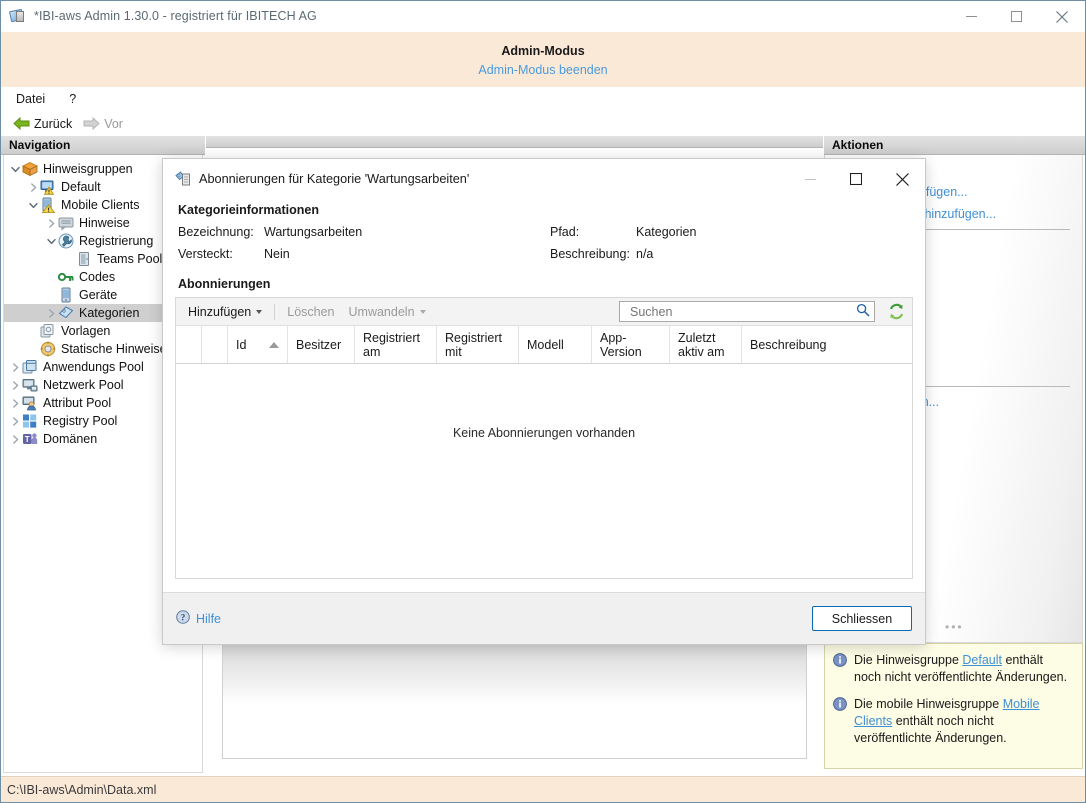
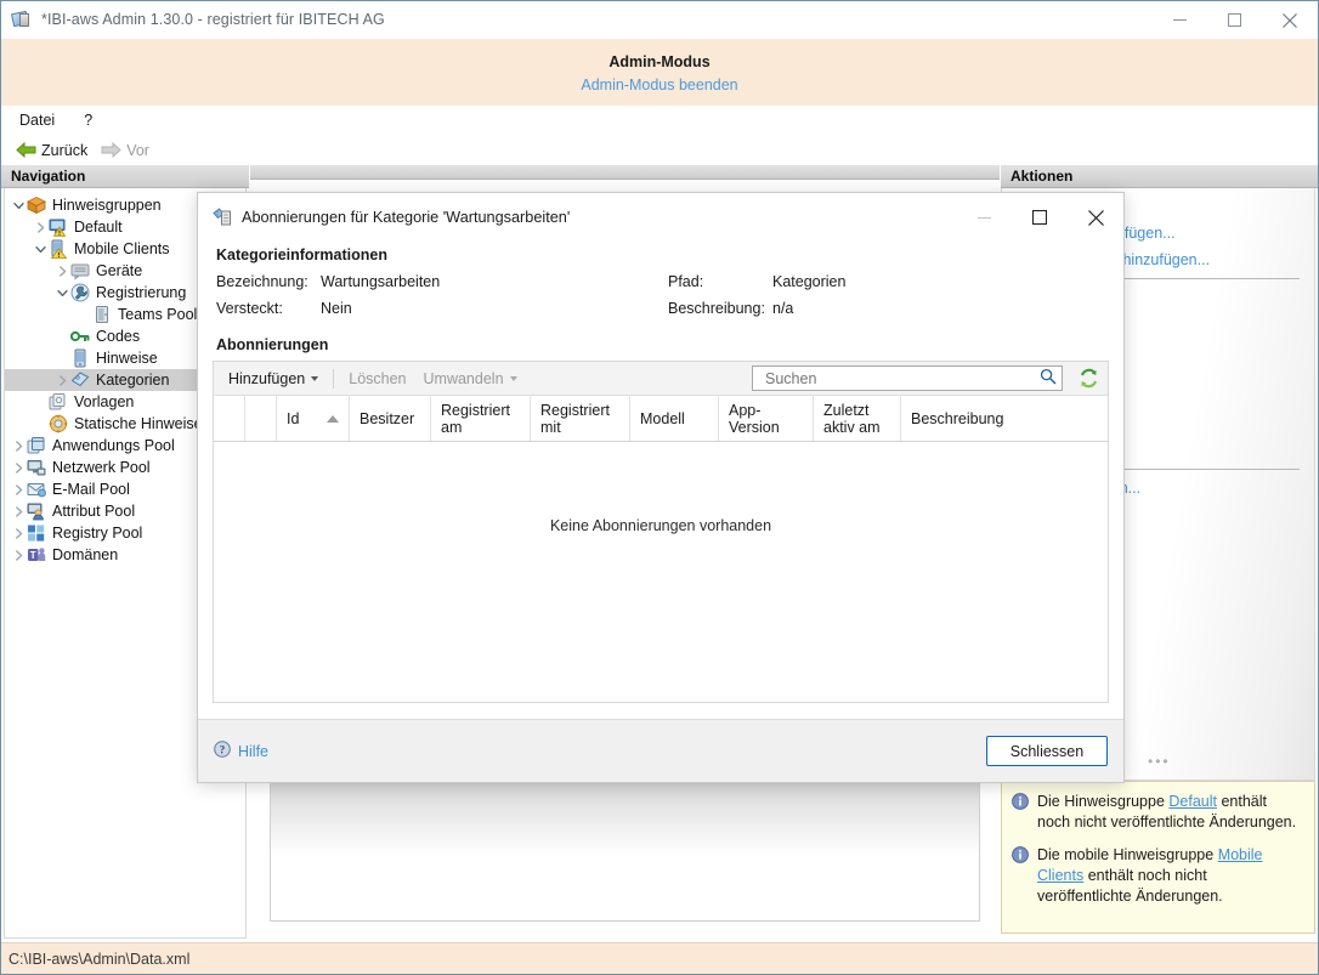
  *IBI-aws Admin 1.30.0 - registriert für IBITECH AG
  Admin-Modus
  Admin-Modus beenden
  Datei
  ?
  Zurück
  Vor
  Navigation
  Hinweisgruppen
  Default
  Mobile Clients
- Hinweise
+ Geräte
  Registrierung
  Teams Pool
  Codes
- Geräte
+ Hinweise
  Kategorien
  Vorlagen
  Statische Hinweis
  Anwendungs Pool
  Netzwerk Pool
+ E-Mail Pool
  Attribut Pool
  Registry Pool
  T
  Domänen
  Aktionen
  •••
  Die Hinweisgruppe Default enthält noch nicht veröffentlichte Änderungen.
  Die mobile Hinweisgruppe Mobile Clients enthält noch nicht veröffentlichte Änderungen.
  C:\IBI-aws\Admin\Data.xml
  Abonnierungen für Kategorie 'Wartungsarbeiten'
  Kategorieinformationen
  Bezeichnung:
  Wartungsarbeiten
  Versteckt:
  Nein
  Pfad:
  Kategorien
  Beschreibung:
  n/a
  Abonnierungen
  Hinzufügen
  Löschen
  Umwandeln
  Suchen
  Id
  Besitzer
  Registriert am
  Registriert mit
  Modell
  App-Version
  Zuletzt aktiv am
  Beschreibung
  Keine Abonnierungen vorhanden
  ?
  Hilfe
  Schliessen
